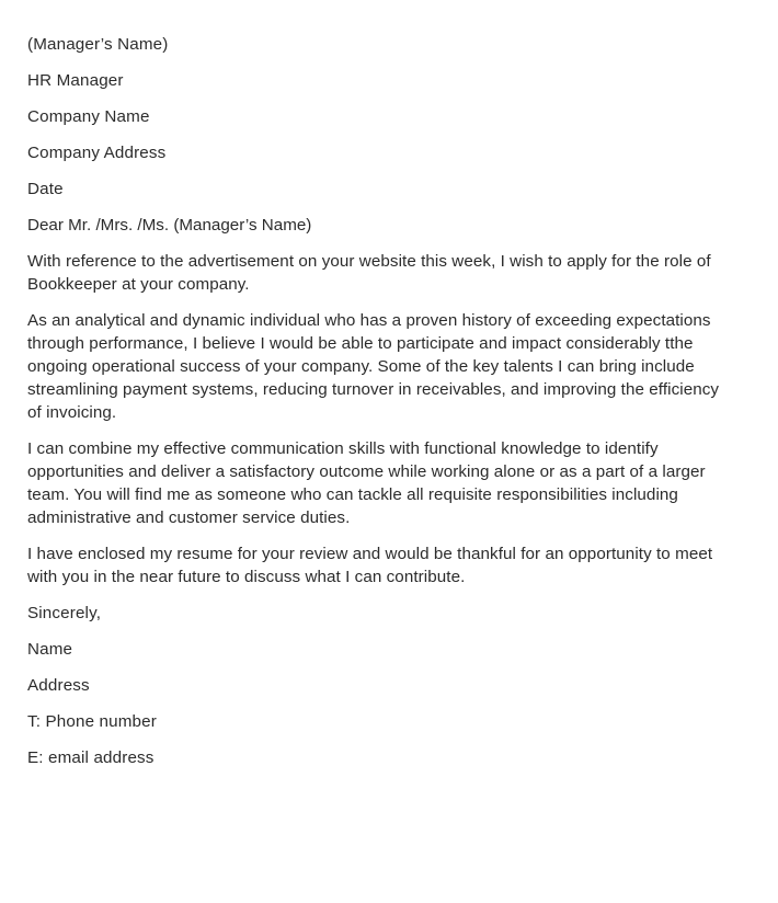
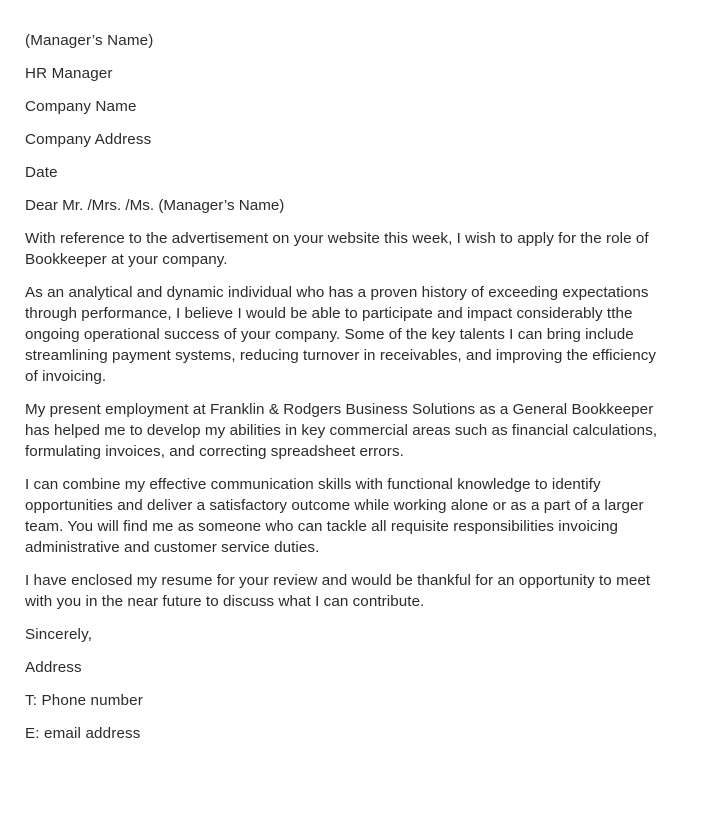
  (Manager’s Name)
  HR Manager
  Company Name
  Company Address
  Date
  Dear Mr. /Mrs. /Ms. (Manager’s Name)
  With reference to the advertisement on your website this week, I wish to apply for the role of Bookkeeper at your company.
  As an analytical and dynamic individual who has a proven history of exceeding expectations through performance, I believe I would be able to participate and impact considerably tthe ongoing operational success of your company. Some of the key talents I can bring include streamlining payment systems, reducing turnover in receivables, and improving the efficiency of invoicing.
+ My present employment at Franklin & Rodgers Business Solutions as a General Bookkeeper has helped me to develop my abilities in key commercial areas such as financial calculations, formulating invoices, and correcting spreadsheet errors.
- I can combine my effective communication skills with functional knowledge to identify opportunities and deliver a satisfactory outcome while working alone or as a part of a larger team. You will find me as someone who can tackle all requisite responsibilities including administrative and customer service duties.
+ I can combine my effective communication skills with functional knowledge to identify opportunities and deliver a satisfactory outcome while working alone or as a part of a larger team. You will find me as someone who can tackle all requisite responsibilities invoicing administrative and customer service duties.
  I have enclosed my resume for your review and would be thankful for an opportunity to meet with you in the near future to discuss what I can contribute.
  Sincerely,
- Name
  Address
  T: Phone number
  E: email address
